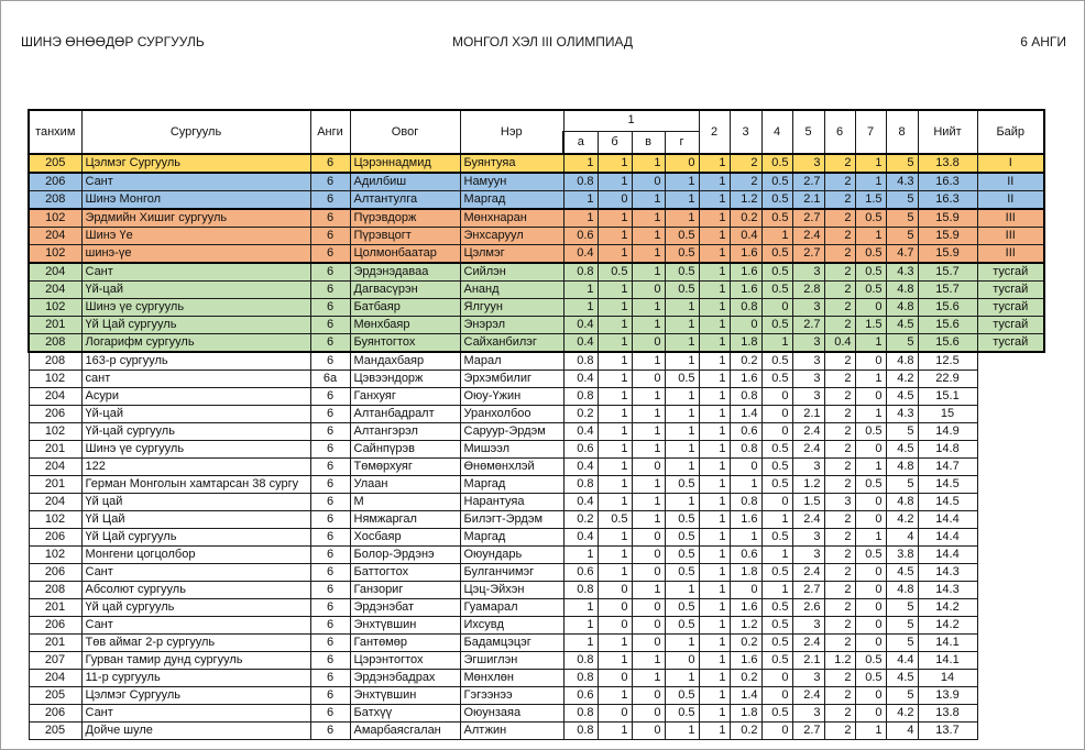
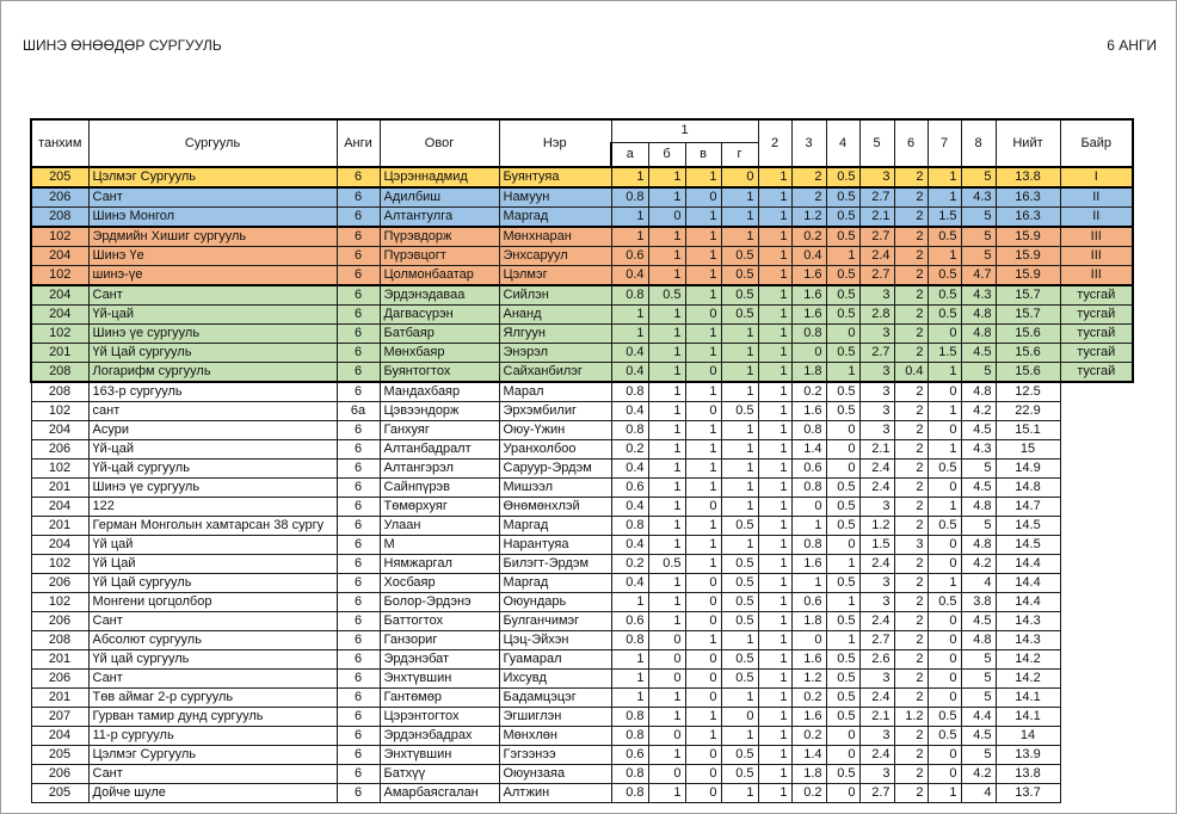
  ШИНЭ ӨНӨӨДӨР СУРГУУЛЬ
- МОНГОЛ ХЭЛ III ОЛИМПИАД
  6 АНГИ
  танхим	Сургууль	Анги	Овог	Нэр	1	2	3	4	5	6	7	8	Нийт	Байр
  а	б	в	г
  205	Цэлмэг Сургууль	6	Цэрэннадмид	Буянтуяа	1	1	1	0	1	2	0.5	3	2	1	5	13.8	I
  206	Сант	6	Адилбиш	Намуун	0.8	1	0	1	1	2	0.5	2.7	2	1	4.3	16.3	II
  208	Шинэ Монгол	6	Алтантулга	Маргад	1	0	1	1	1	1.2	0.5	2.1	2	1.5	5	16.3	II
  102	Эрдмийн Хишиг сургууль	6	Пүрэвдорж	Мөнхнаран	1	1	1	1	1	0.2	0.5	2.7	2	0.5	5	15.9	III
  204	Шинэ Үе	6	Пүрэвцогт	Энхсаруул	0.6	1	1	0.5	1	0.4	1	2.4	2	1	5	15.9	III
  102	шинэ-үе	6	Цолмонбаатар	Цэлмэг	0.4	1	1	0.5	1	1.6	0.5	2.7	2	0.5	4.7	15.9	III
  204	Сант	6	Эрдэнэдаваа	Сийлэн	0.8	0.5	1	0.5	1	1.6	0.5	3	2	0.5	4.3	15.7	тусгай
  204	Үй-цай	6	Дагвасүрэн	Ананд	1	1	0	0.5	1	1.6	0.5	2.8	2	0.5	4.8	15.7	тусгай
  102	Шинэ үе сургууль	6	Батбаяр	Ялгуун	1	1	1	1	1	0.8	0	3	2	0	4.8	15.6	тусгай
  201	Үй Цай сургууль	6	Мөнхбаяр	Энэрэл	0.4	1	1	1	1	0	0.5	2.7	2	1.5	4.5	15.6	тусгай
  208	Логарифм сургууль	6	Буянтогтох	Сайханбилэг	0.4	1	0	1	1	1.8	1	3	0.4	1	5	15.6	тусгай
  208	163-р сургууль	6	Мандахбаяр	Марал	0.8	1	1	1	1	0.2	0.5	3	2	0	4.8	12.5
  102	сант	6а	Цэвээндорж	Эрхэмбилиг	0.4	1	0	0.5	1	1.6	0.5	3	2	1	4.2	22.9
  204	Асури	6	Ганхуяг	Оюу-Үжин	0.8	1	1	1	1	0.8	0	3	2	0	4.5	15.1
  206	Үй-цай	6	Алтанбадралт	Уранхолбоо	0.2	1	1	1	1	1.4	0	2.1	2	1	4.3	15
  102	Үй-цай сургууль	6	Алтангэрэл	Саруур-Эрдэм	0.4	1	1	1	1	0.6	0	2.4	2	0.5	5	14.9
  201	Шинэ үе сургууль	6	Сайнпүрэв	Мишээл	0.6	1	1	1	1	0.8	0.5	2.4	2	0	4.5	14.8
  204	122	6	Төмөрхуяг	Өнөмөнхлэй	0.4	1	0	1	1	0	0.5	3	2	1	4.8	14.7
  201	Герман Монголын хамтарсан 38 сургу	6	Улаан	Маргад	0.8	1	1	0.5	1	1	0.5	1.2	2	0.5	5	14.5
  204	Үй цай	6	М	Нарантуяа	0.4	1	1	1	1	0.8	0	1.5	3	0	4.8	14.5
  102	Үй Цай	6	Нямжаргал	Билэгт-Эрдэм	0.2	0.5	1	0.5	1	1.6	1	2.4	2	0	4.2	14.4
  206	Үй Цай сургууль	6	Хосбаяр	Маргад	0.4	1	0	0.5	1	1	0.5	3	2	1	4	14.4
  102	Монгени цогцолбор	6	Болор-Эрдэнэ	Оюундарь	1	1	0	0.5	1	0.6	1	3	2	0.5	3.8	14.4
  206	Сант	6	Баттогтох	Булганчимэг	0.6	1	0	0.5	1	1.8	0.5	2.4	2	0	4.5	14.3
  208	Абсолют сургууль	6	Ганзориг	Цэц-Эйхэн	0.8	0	1	1	1	0	1	2.7	2	0	4.8	14.3
  201	Үй цай сургууль	6	Эрдэнэбат	Гуамарал	1	0	0	0.5	1	1.6	0.5	2.6	2	0	5	14.2
  206	Сант	6	Энхтүвшин	Ихсувд	1	0	0	0.5	1	1.2	0.5	3	2	0	5	14.2
  201	Төв аймаг 2-р сургууль	6	Гантөмөр	Бадамцэцэг	1	1	0	1	1	0.2	0.5	2.4	2	0	5	14.1
  207	Гурван тамир дунд сургууль	6	Цэрэнтогтох	Эгшиглэн	0.8	1	1	0	1	1.6	0.5	2.1	1.2	0.5	4.4	14.1
  204	11-р сургууль	6	Эрдэнэбадрах	Мөнхлөн	0.8	0	1	1	1	0.2	0	3	2	0.5	4.5	14
  205	Цэлмэг Сургууль	6	Энхтүвшин	Гэгээнээ	0.6	1	0	0.5	1	1.4	0	2.4	2	0	5	13.9
  206	Сант	6	Батхүү	Оюунзаяа	0.8	0	0	0.5	1	1.8	0.5	3	2	0	4.2	13.8
  205	Дойче шуле	6	Амарбаясгалан	Алтжин	0.8	1	0	1	1	0.2	0	2.7	2	1	4	13.7
